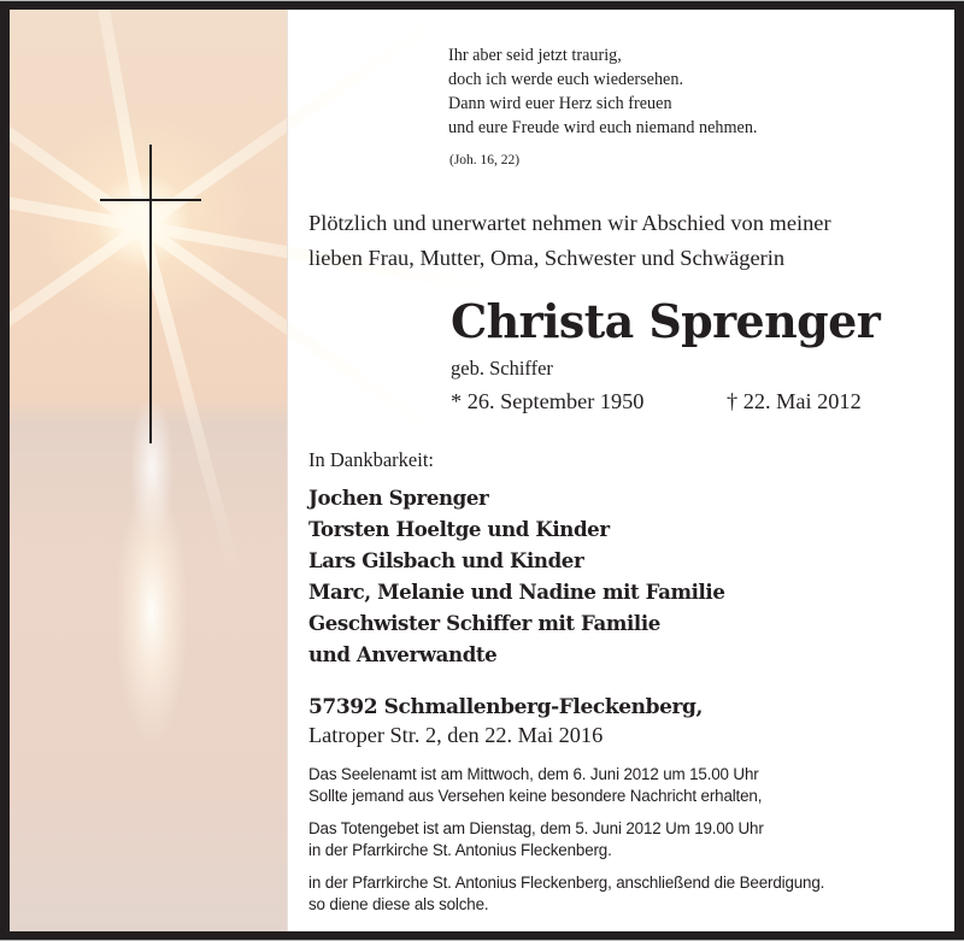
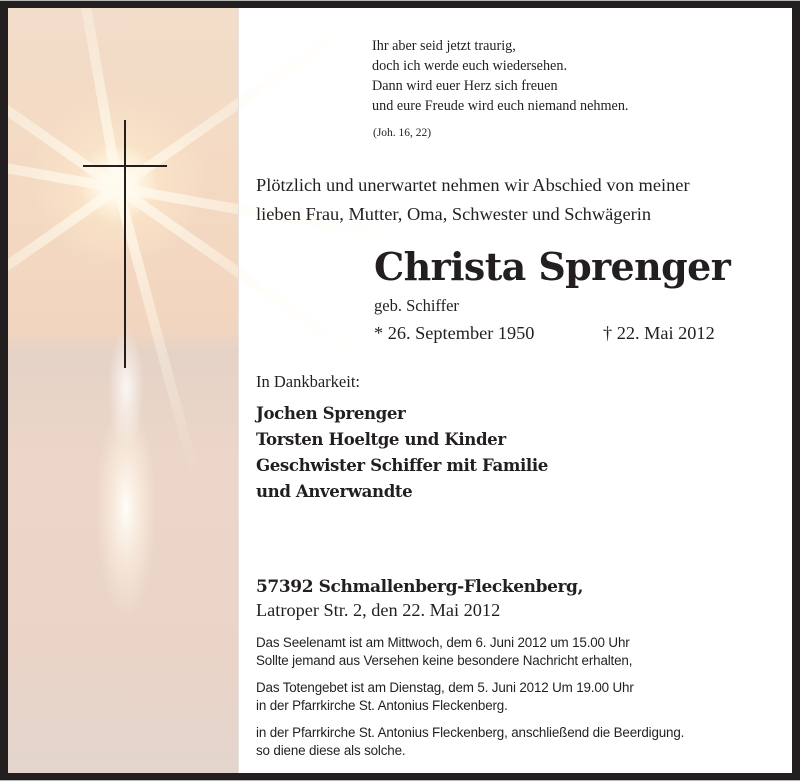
  Ihr aber seid jetzt traurig,
  doch ich werde euch wiedersehen.
  Dann wird euer Herz sich freuen
  und eure Freude wird euch niemand nehmen.
  (Joh. 16, 22)
  Plötzlich und unerwartet nehmen wir Abschied von meiner
  lieben Frau, Mutter, Oma, Schwester und Schwägerin
  Christa Sprenger
  geb. Schiffer
  * 26. September 1950
  † 22. Mai 2012
  In Dankbarkeit:
  Jochen Sprenger
  Torsten Hoeltge und Kinder
- Lars Gilsbach und Kinder
- Marc, Melanie und Nadine mit Familie
  Geschwister Schiffer mit Familie
  und Anverwandte
  57392 Schmallenberg-Fleckenberg,
- Latroper Str. 2, den 22. Mai 2016
+ Latroper Str. 2, den 22. Mai 2012
  Das Seelenamt ist am Mittwoch, dem 6. Juni 2012 um 15.00 Uhr
  Sollte jemand aus Versehen keine besondere Nachricht erhalten,
  Das Totengebet ist am Dienstag, dem 5. Juni 2012 Um 19.00 Uhr
  in der Pfarrkirche St. Antonius Fleckenberg.
  in der Pfarrkirche St. Antonius Fleckenberg, anschließend die Beerdigung.
  so diene diese als solche.
